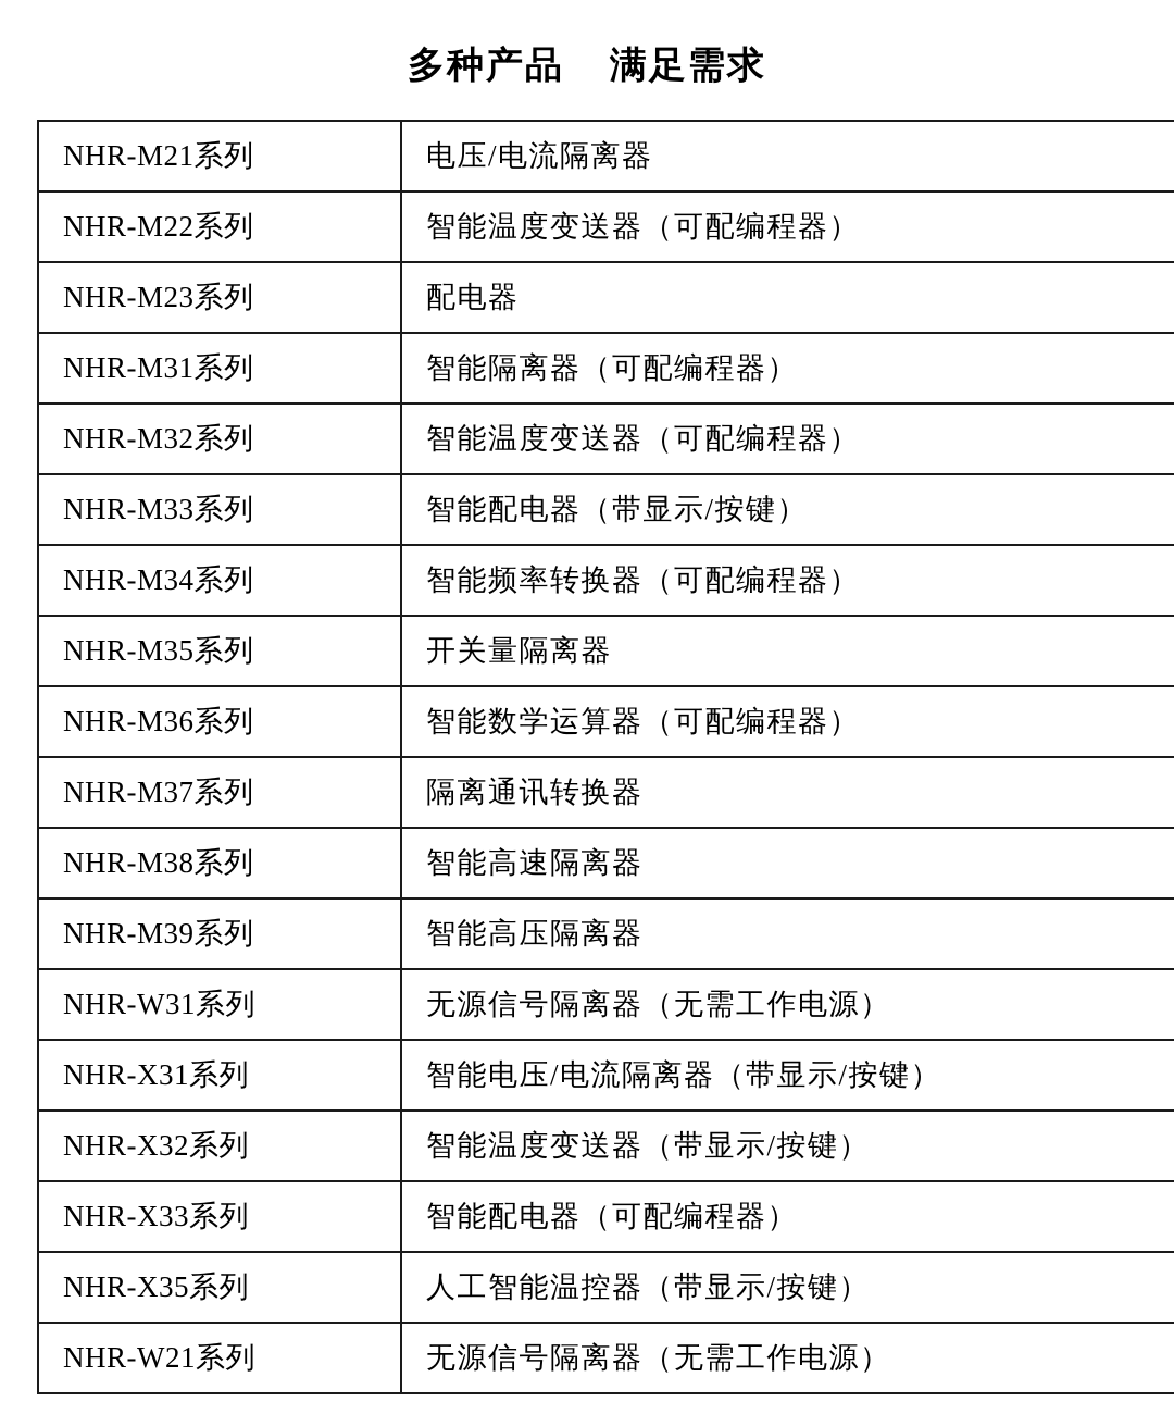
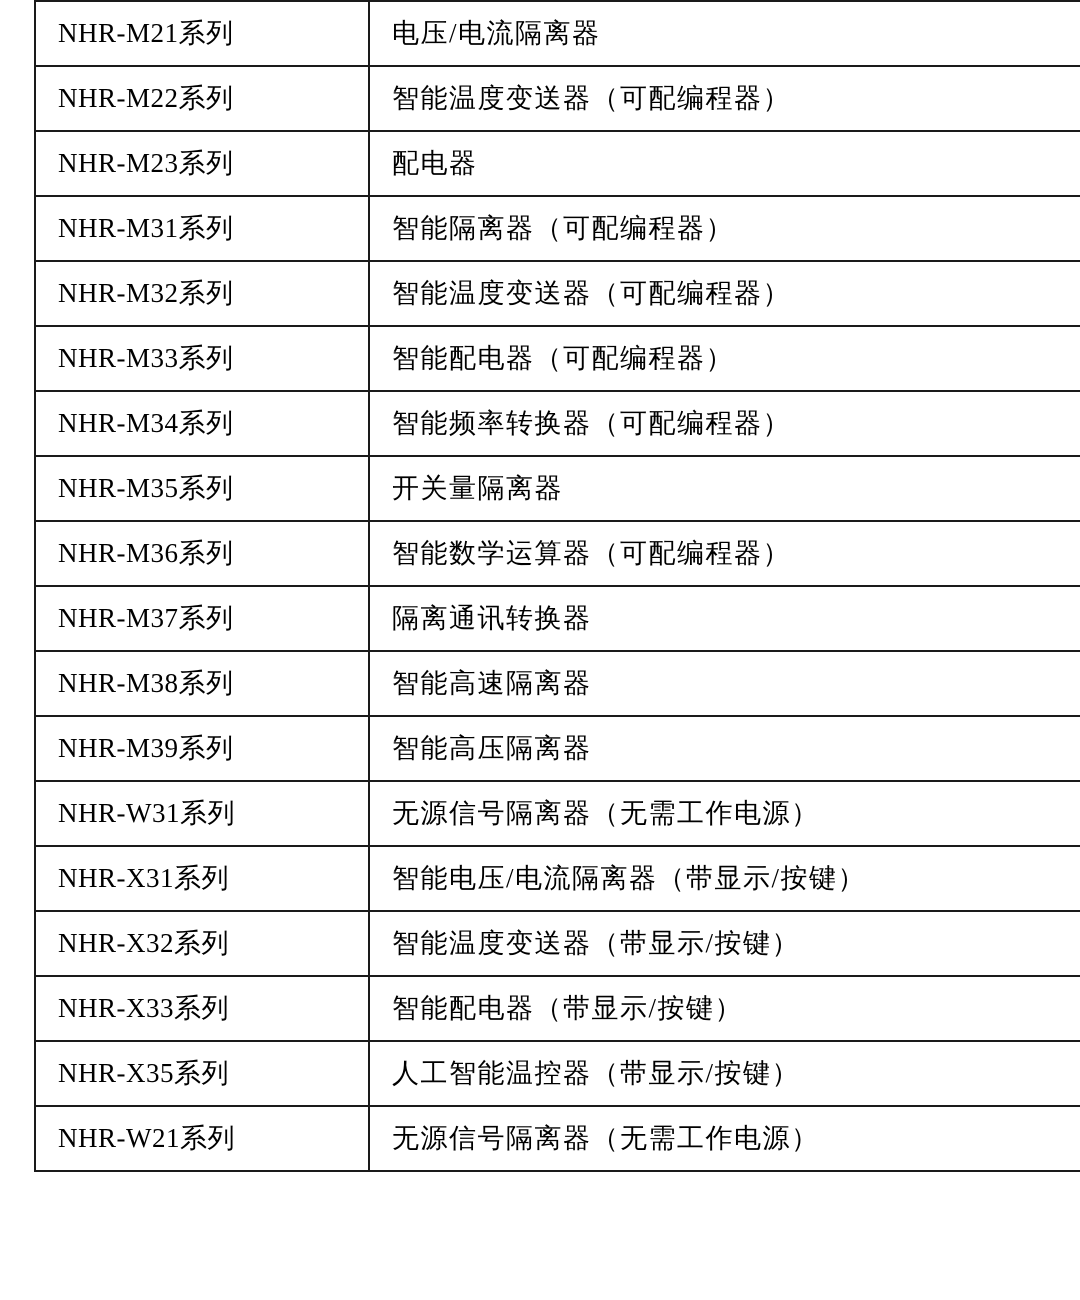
- 多种产品 满足需求
  NHR-M21系列	电压/电流隔离器
  NHR-M22系列	智能温度变送器（可配编程器）
  NHR-M23系列	配电器
  NHR-M31系列	智能隔离器（可配编程器）
  NHR-M32系列	智能温度变送器（可配编程器）
- NHR-M33系列	智能配电器（带显示/按键）
+ NHR-M33系列	智能配电器（可配编程器）
  NHR-M34系列	智能频率转换器（可配编程器）
  NHR-M35系列	开关量隔离器
  NHR-M36系列	智能数学运算器（可配编程器）
  NHR-M37系列	隔离通讯转换器
  NHR-M38系列	智能高速隔离器
  NHR-M39系列	智能高压隔离器
  NHR-W31系列	无源信号隔离器（无需工作电源）
  NHR-X31系列	智能电压/电流隔离器（带显示/按键）
  NHR-X32系列	智能温度变送器（带显示/按键）
- NHR-X33系列	智能配电器（可配编程器）
+ NHR-X33系列	智能配电器（带显示/按键）
  NHR-X35系列	人工智能温控器（带显示/按键）
  NHR-W21系列	无源信号隔离器（无需工作电源）
